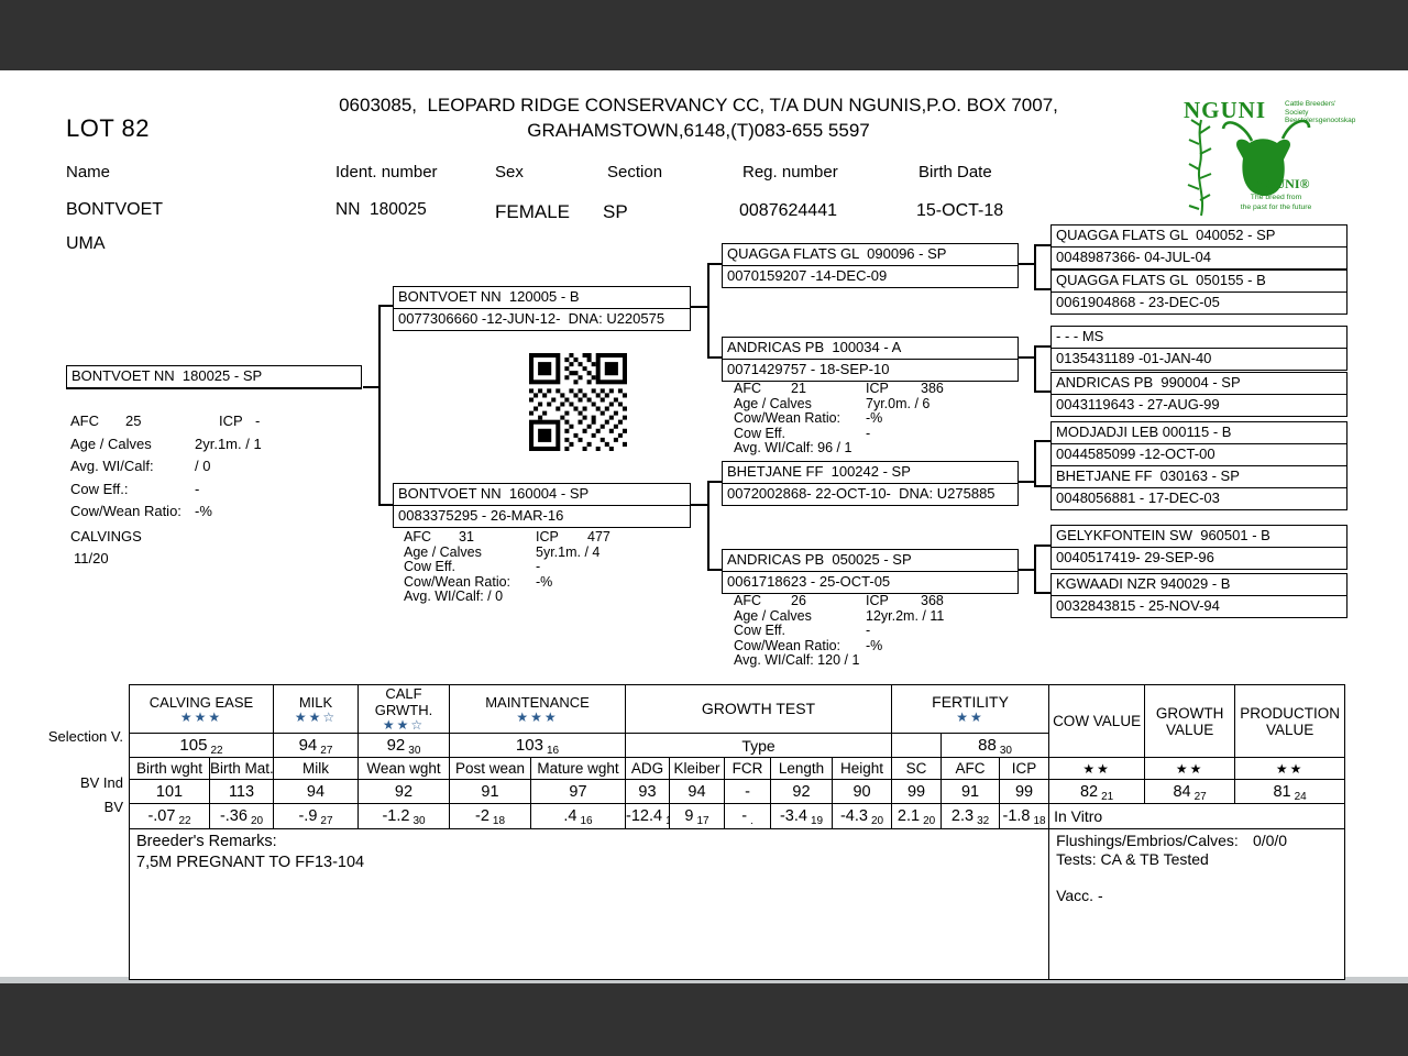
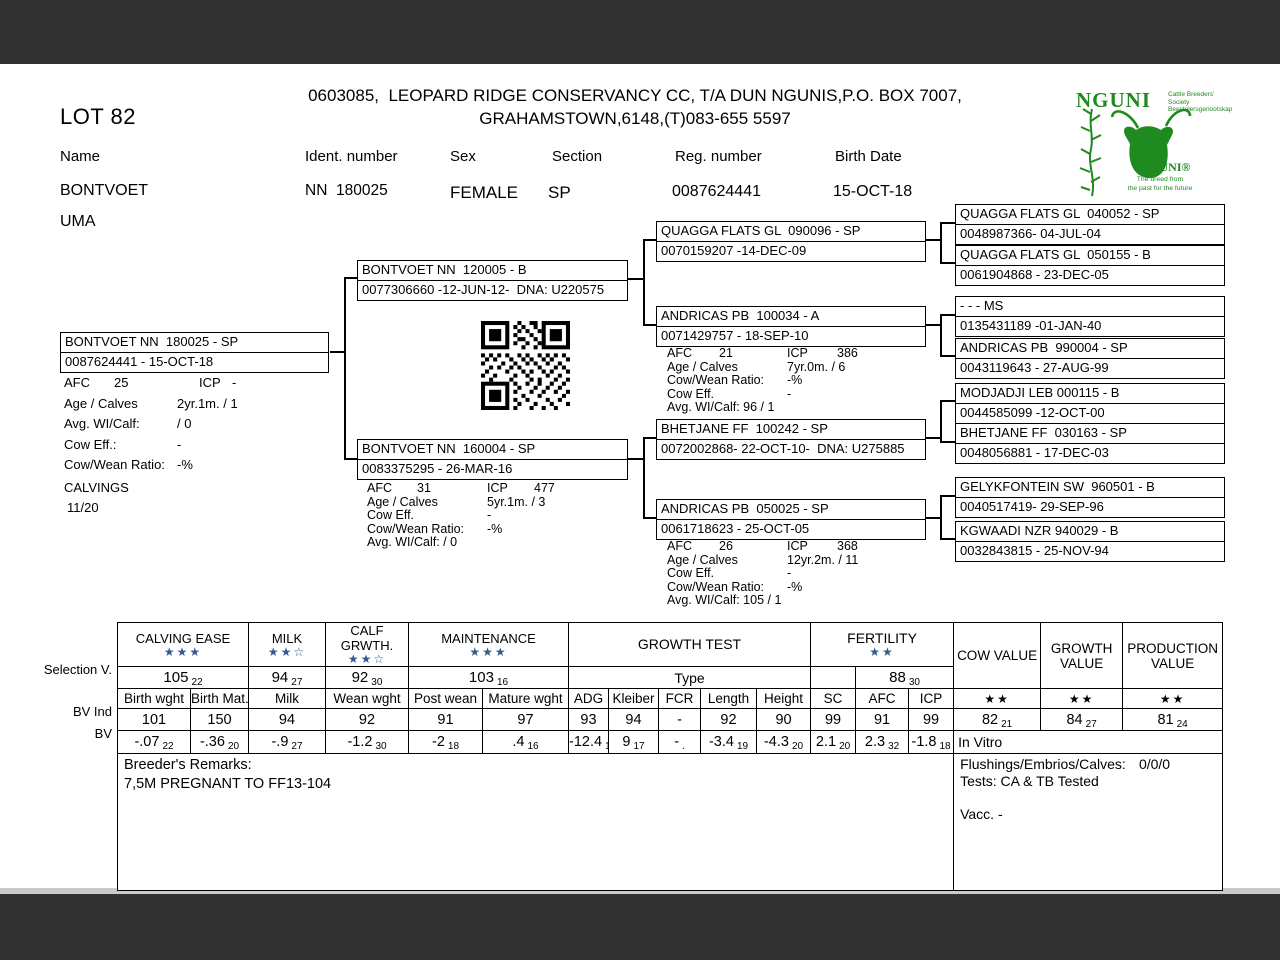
  LOT 82
  0603085, LEOPARD RIDGE CONSERVANCY CC, T/A DUN NGUNIS,P.O. BOX 7007,
  GRAHAMSTOWN,6148,(T)083-655 5597
  NGUNI
  NGUNI®
  Name
  Ident. number
  Sex
  Section
  Reg. number
  Birth Date
  BONTVOET
  NN 180025
  FEMALE
  SP
  0087624441
  15-OCT-18
  UMA
  BONTVOET NN 180025 - SP
+ 0087624441 - 15-OCT-18
  AFC
  25
  ICP
  -
  Age / Calves
  2yr.1m. / 1
  Avg. WI/Calf:
  / 0
  Cow Eff.:
  -
  Cow/Wean Ratio:
  -%
  CALVINGS
  11/20
  BONTVOET NN 120005 - B
  0077306660 -12-JUN-12- DNA: U220575
  BONTVOET NN 160004 - SP
  0083375295 - 26-MAR-16
  AFC
  31
  ICP
  477
  Age / Calves
- 5yr.1m. / 4
+ 5yr.1m. / 3
  Cow Eff.
  -
  Cow/Wean Ratio:
  -%
  Avg. WI/Calf: / 0
  QUAGGA FLATS GL 090096 - SP
  0070159207 -14-DEC-09
  ANDRICAS PB 100034 - A
  0071429757 - 18-SEP-10
  AFC
  21
  ICP
  386
  Age / Calves
  7yr.0m. / 6
  Cow/Wean Ratio:
  -%
  Cow Eff.
  -
  Avg. WI/Calf: 96 / 1
  BHETJANE FF 100242 - SP
  0072002868- 22-OCT-10- DNA: U275885
  ANDRICAS PB 050025 - SP
  0061718623 - 25-OCT-05
  AFC
  26
  ICP
  368
  Age / Calves
  12yr.2m. / 11
  Cow Eff.
  -
  Cow/Wean Ratio:
  -%
- Avg. WI/Calf: 120 / 1
+ Avg. WI/Calf: 105 / 1
  QUAGGA FLATS GL 040052 - SP
  0048987366- 04-JUL-04
  QUAGGA FLATS GL 050155 - B
  0061904868 - 23-DEC-05
  - - - MS
  0135431189 -01-JAN-40
  ANDRICAS PB 990004 - SP
  0043119643 - 27-AUG-99
  MODJADJI LEB 000115 - B
  0044585099 -12-OCT-00
  BHETJANE FF 030163 - SP
  0048056881 - 17-DEC-03
  GELYKFONTEIN SW 960501 - B
  0040517419- 29-SEP-96
  KGWAADI NZR 940029 - B
  0032843815 - 25-NOV-94
  Selection V.
  BV Ind
  BV
  CALVING EASE ★★★	MILK ★★☆	CALF GRWTH. ★★☆	MAINTENANCE ★★★	GROWTH TEST	FERTILITY ★★	COW VALUE	GROWTH VALUE	PRODUCTION VALUE
  105 22	94 27	92 30	103 16	Type		88 30
  Birth wght	Birth Mat.	Milk	Wean wght	Post wean	Mature wght	ADG	Kleiber	FCR	Length	Height	SC	AFC	ICP	★★	★★	★★
- 101	113	94	92	91	97	93	94	-	92	90	99	91	99	82 21	84 27	81 24
+ 101	150	94	92	91	97	93	94	-	92	90	99	91	99	82 21	84 27	81 24
  -.07 22	-.36 20	-.9 27	-1.2 30	-2 18	.4 16	-12.4 1	9 17	- .	-3.4 19	-4.3 20	2.1 20	2.3 32	-1.8 18	In Vitro
  Breeder's Remarks: 7,5M PREGNANT TO FF13-104	Flushings/Embrios/Calves: 0/0/0 Tests: CA & TB Tested Vacc. -
